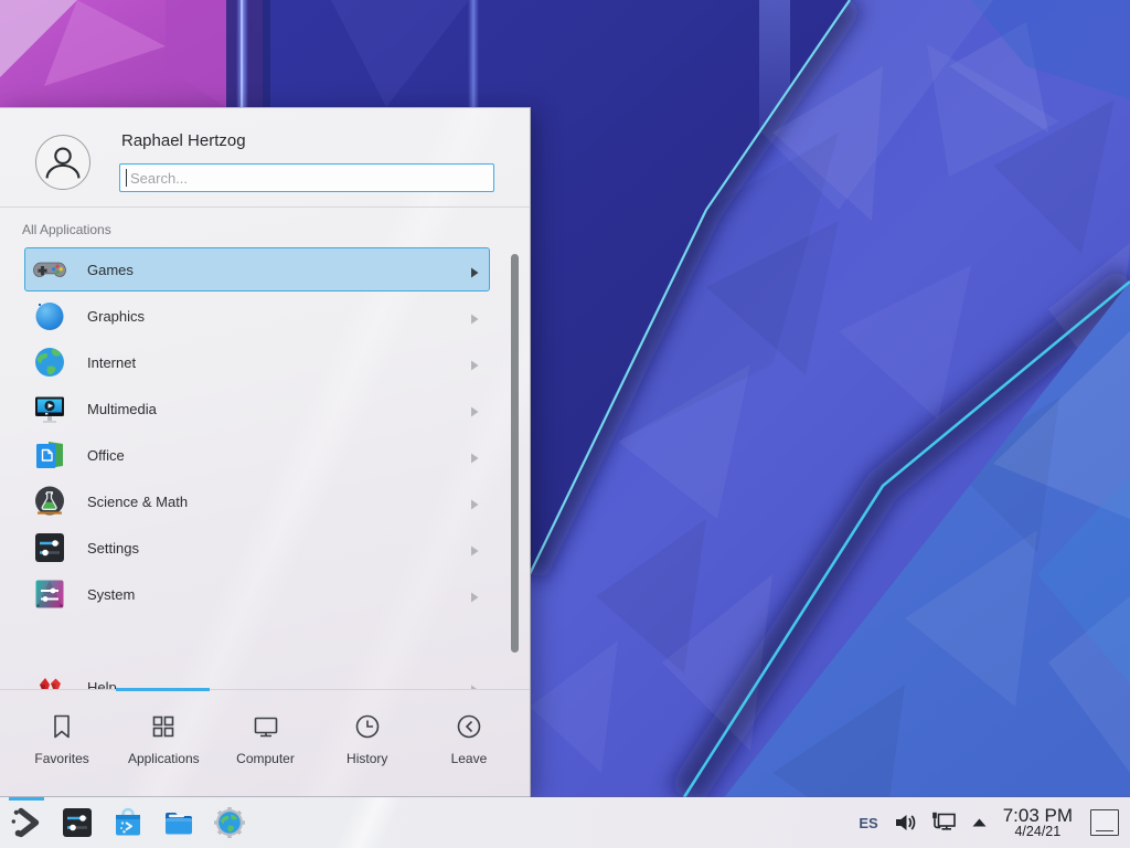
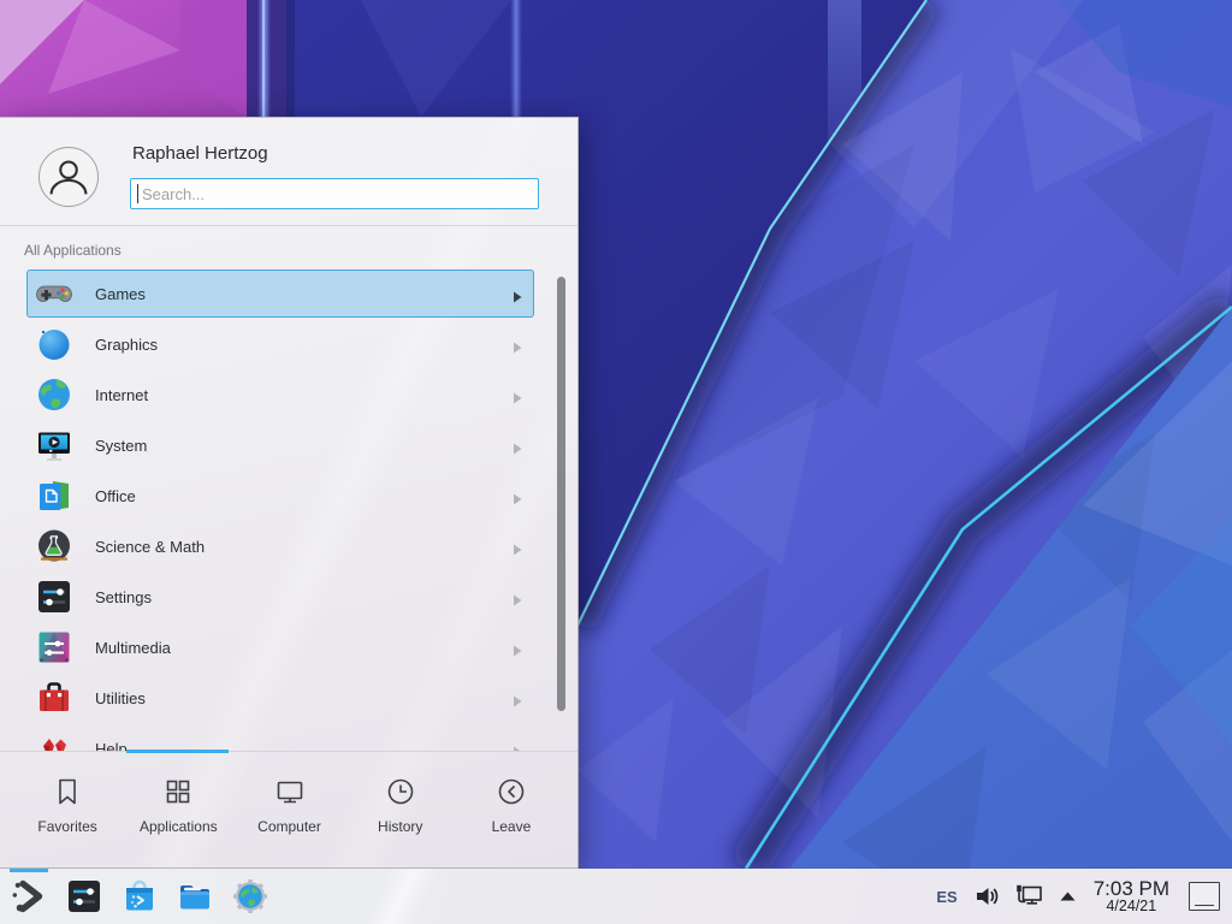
  Raphael Hertzog
  Search...
  All Applications
  Games
  Graphics
  Internet
- Multimedia
+ System
  Office
  Science & Math
  Settings
- System
+ Multimedia
+ Utilities
  Help
  Favorites
  Applications
  Computer
  History
  Leave
